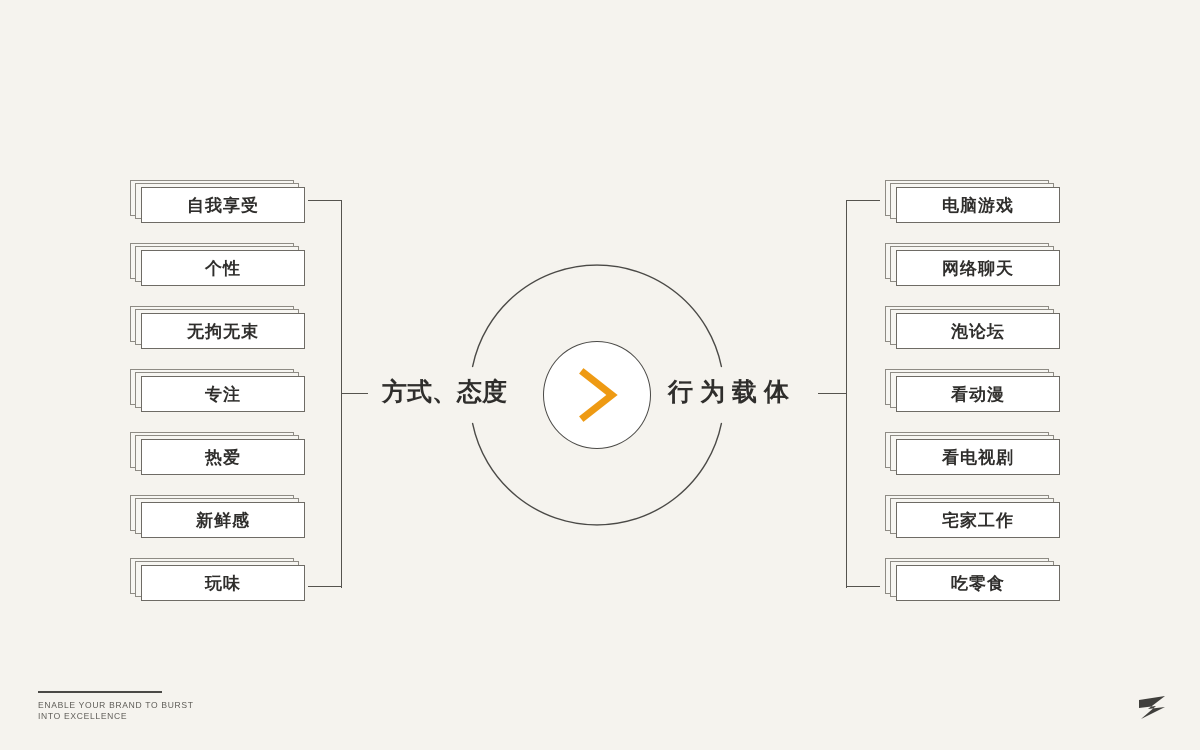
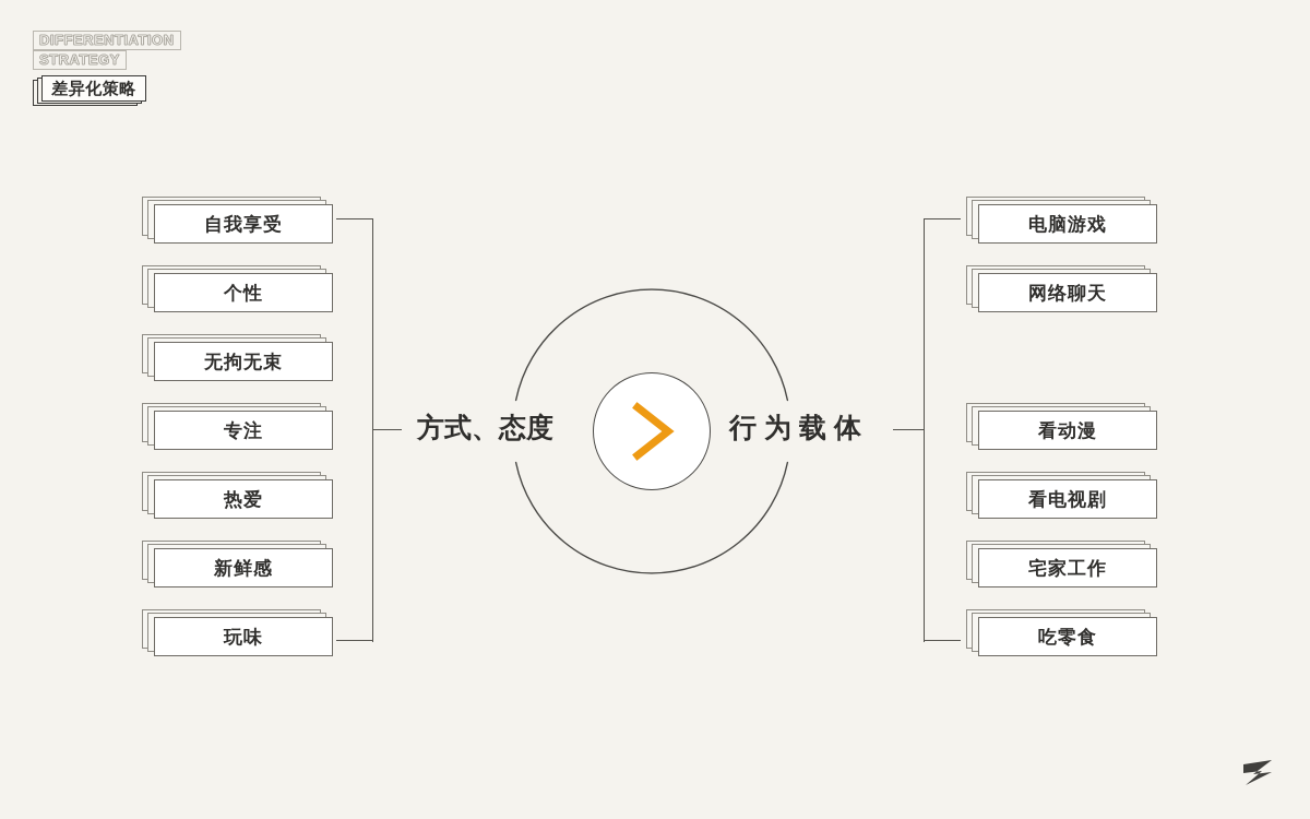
+ DIFFERENTIATION STRATEGY
+ 差异化策略
  自我享受
  个性
  无拘无束
  专注
  热爱
  新鲜感
  玩味
  方式、态度
  行为载体
  电脑游戏
  网络聊天
- 泡论坛
  看动漫
  看电视剧
  宅家工作
  吃零食
- ENABLE YOUR BRAND TO BURST
- INTO EXCELLENCE
